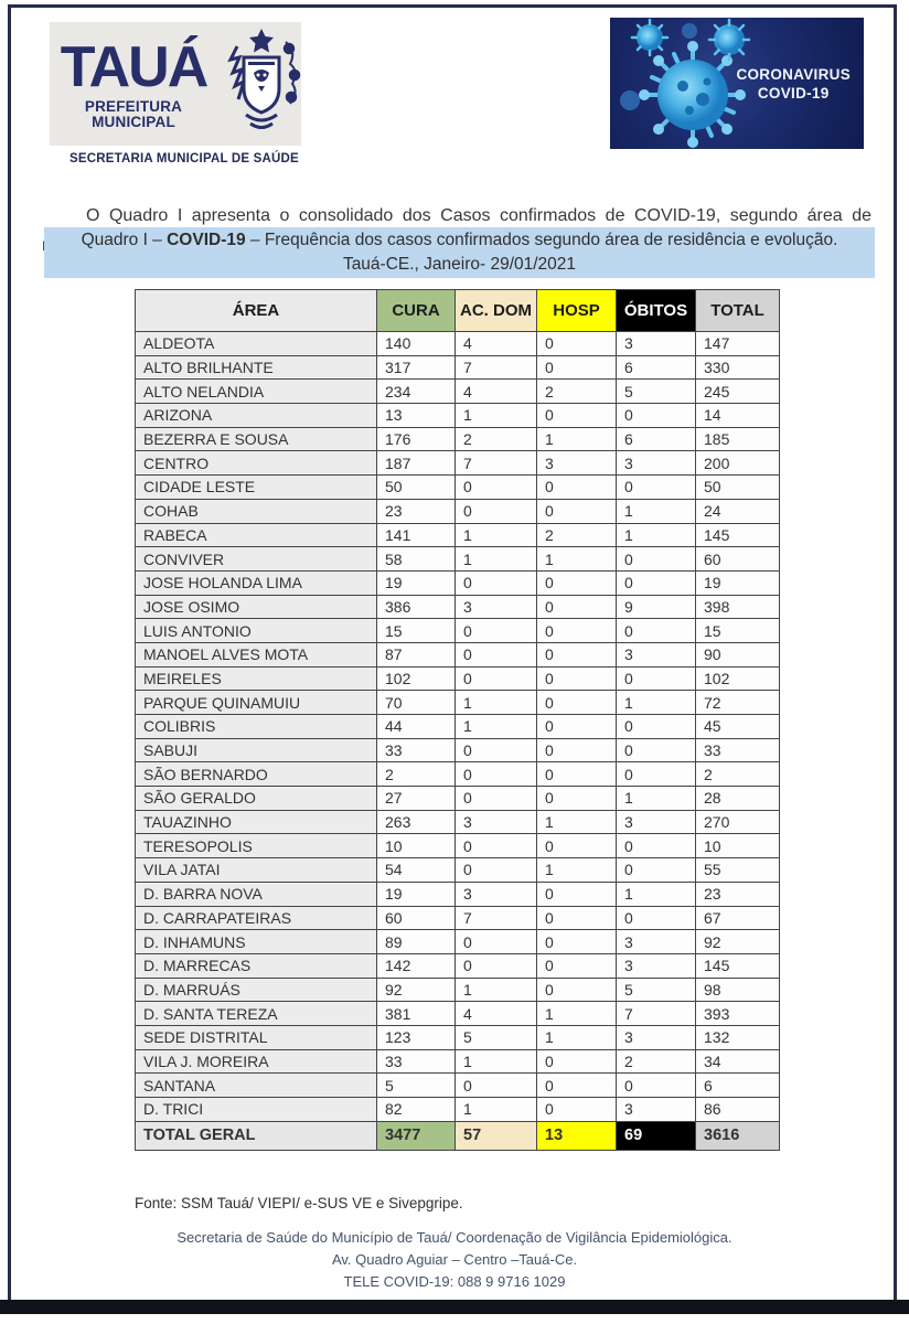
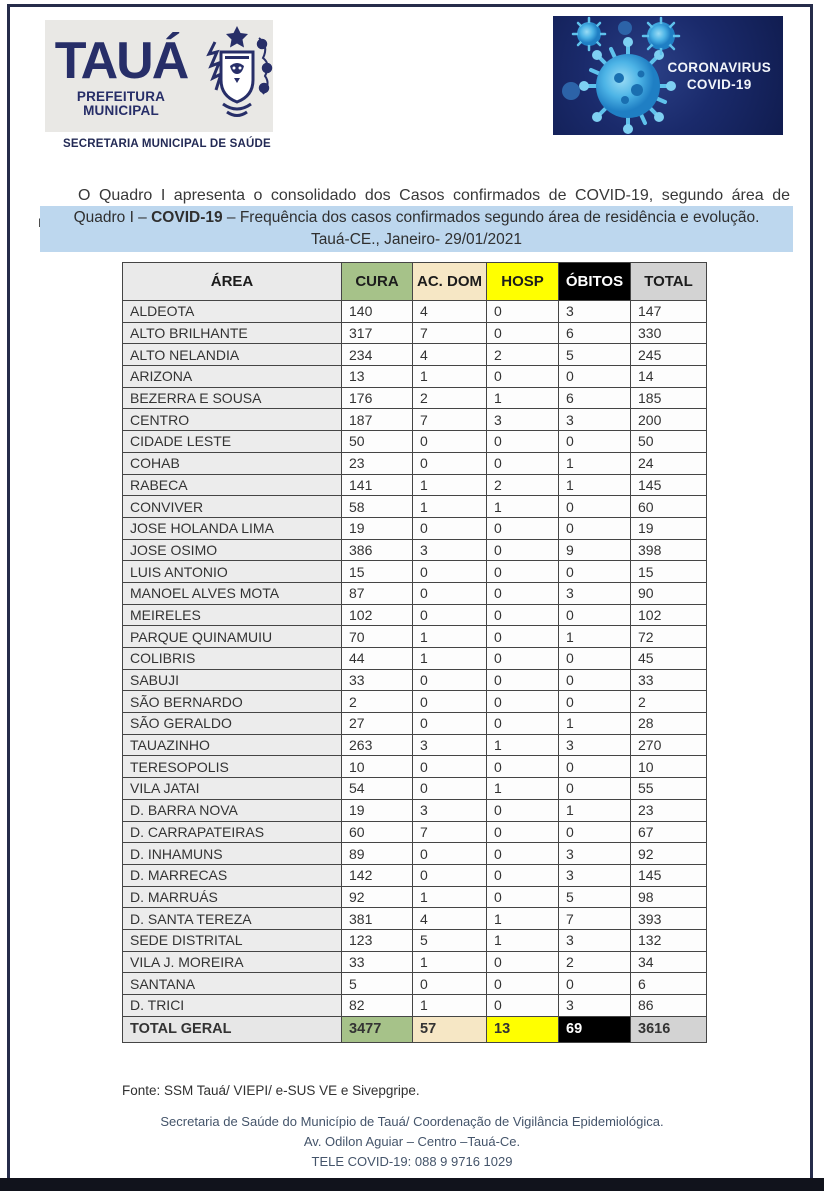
  TAUÁ
  PREFEITURA MUNICIPAL
  SECRETARIA MUNICIPAL DE SAÚDE
  CORONAVIRUS
  COVID-19
  Quadro I – COVID-19 – Frequência dos casos confirmados segundo área de residência e evolução.
  Tauá-CE., Janeiro- 29/01/2021
  ÁREA	CURA	AC. DOM	HOSP	ÓBITOS	TOTAL
  ALDEOTA	140	4	0	3	147
  ALTO BRILHANTE	317	7	0	6	330
  ALTO NELANDIA	234	4	2	5	245
  ARIZONA	13	1	0	0	14
  BEZERRA E SOUSA	176	2	1	6	185
  CENTRO	187	7	3	3	200
  CIDADE LESTE	50	0	0	0	50
  COHAB	23	0	0	1	24
  RABECA	141	1	2	1	145
  CONVIVER	58	1	1	0	60
  JOSE HOLANDA LIMA	19	0	0	0	19
  JOSE OSIMO	386	3	0	9	398
  LUIS ANTONIO	15	0	0	0	15
  MANOEL ALVES MOTA	87	0	0	3	90
  MEIRELES	102	0	0	0	102
  PARQUE QUINAMUIU	70	1	0	1	72
  COLIBRIS	44	1	0	0	45
  SABUJI	33	0	0	0	33
  SÃO BERNARDO	2	0	0	0	2
  SÃO GERALDO	27	0	0	1	28
  TAUAZINHO	263	3	1	3	270
  TERESOPOLIS	10	0	0	0	10
  VILA JATAI	54	0	1	0	55
  D. BARRA NOVA	19	3	0	1	23
  D. CARRAPATEIRAS	60	7	0	0	67
  D. INHAMUNS	89	0	0	3	92
  D. MARRECAS	142	0	0	3	145
  D. MARRUÁS	92	1	0	5	98
  D. SANTA TEREZA	381	4	1	7	393
  SEDE DISTRITAL	123	5	1	3	132
  VILA J. MOREIRA	33	1	0	2	34
  SANTANA	5	0	0	0	6
  D. TRICI	82	1	0	3	86
  TOTAL GERAL	3477	57	13	69	3616
  Fonte: SSM Tauá/ VIEPI/ e-SUS VE e Sivepgripe.
  Secretaria de Saúde do Município de Tauá/ Coordenação de Vigilância Epidemiológica.
- Av. Quadro Aguiar – Centro –Tauá-Ce.
+ Av. Odilon Aguiar – Centro –Tauá-Ce.
  TELE COVID-19: 088 9 9716 1029
